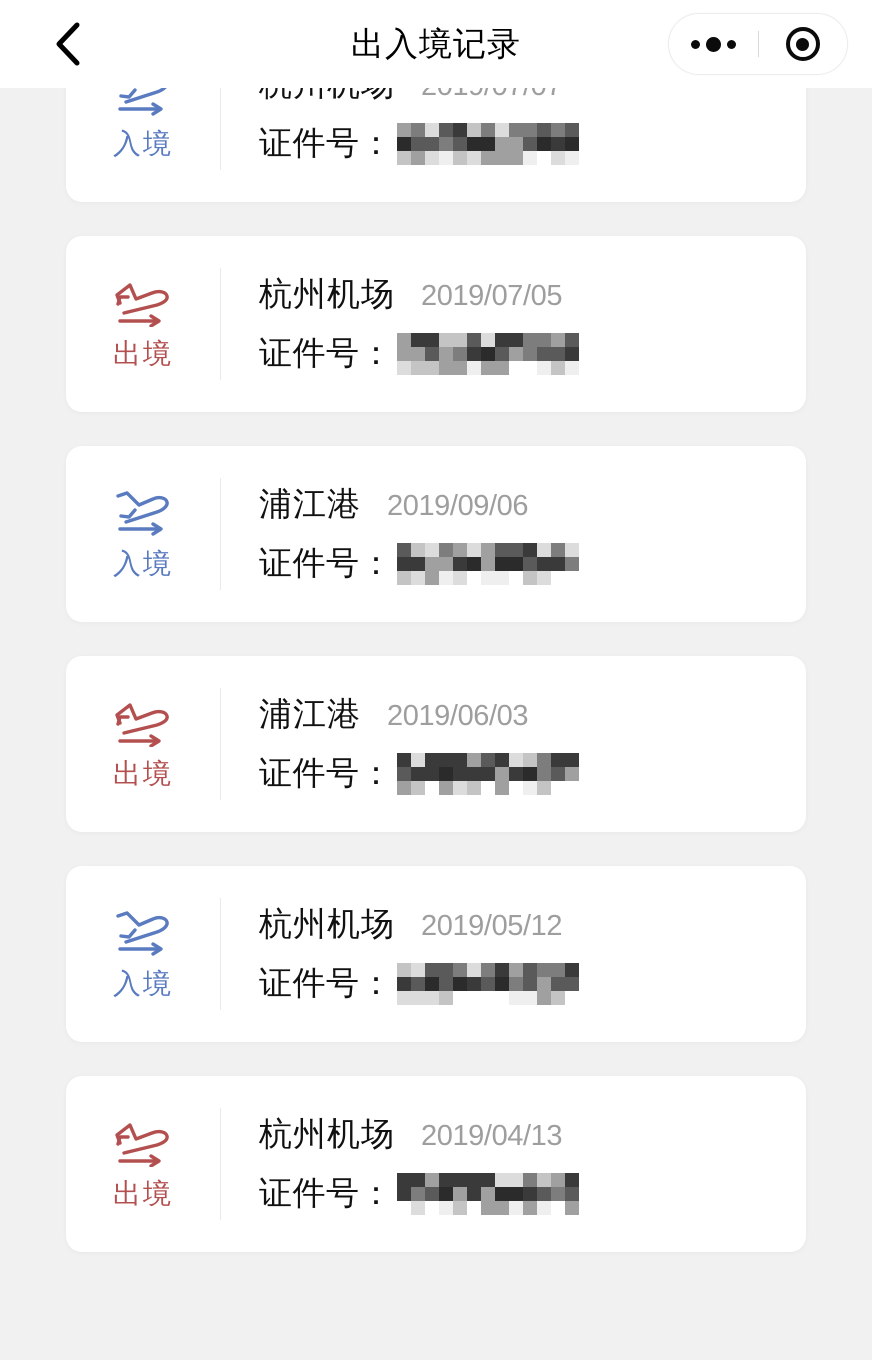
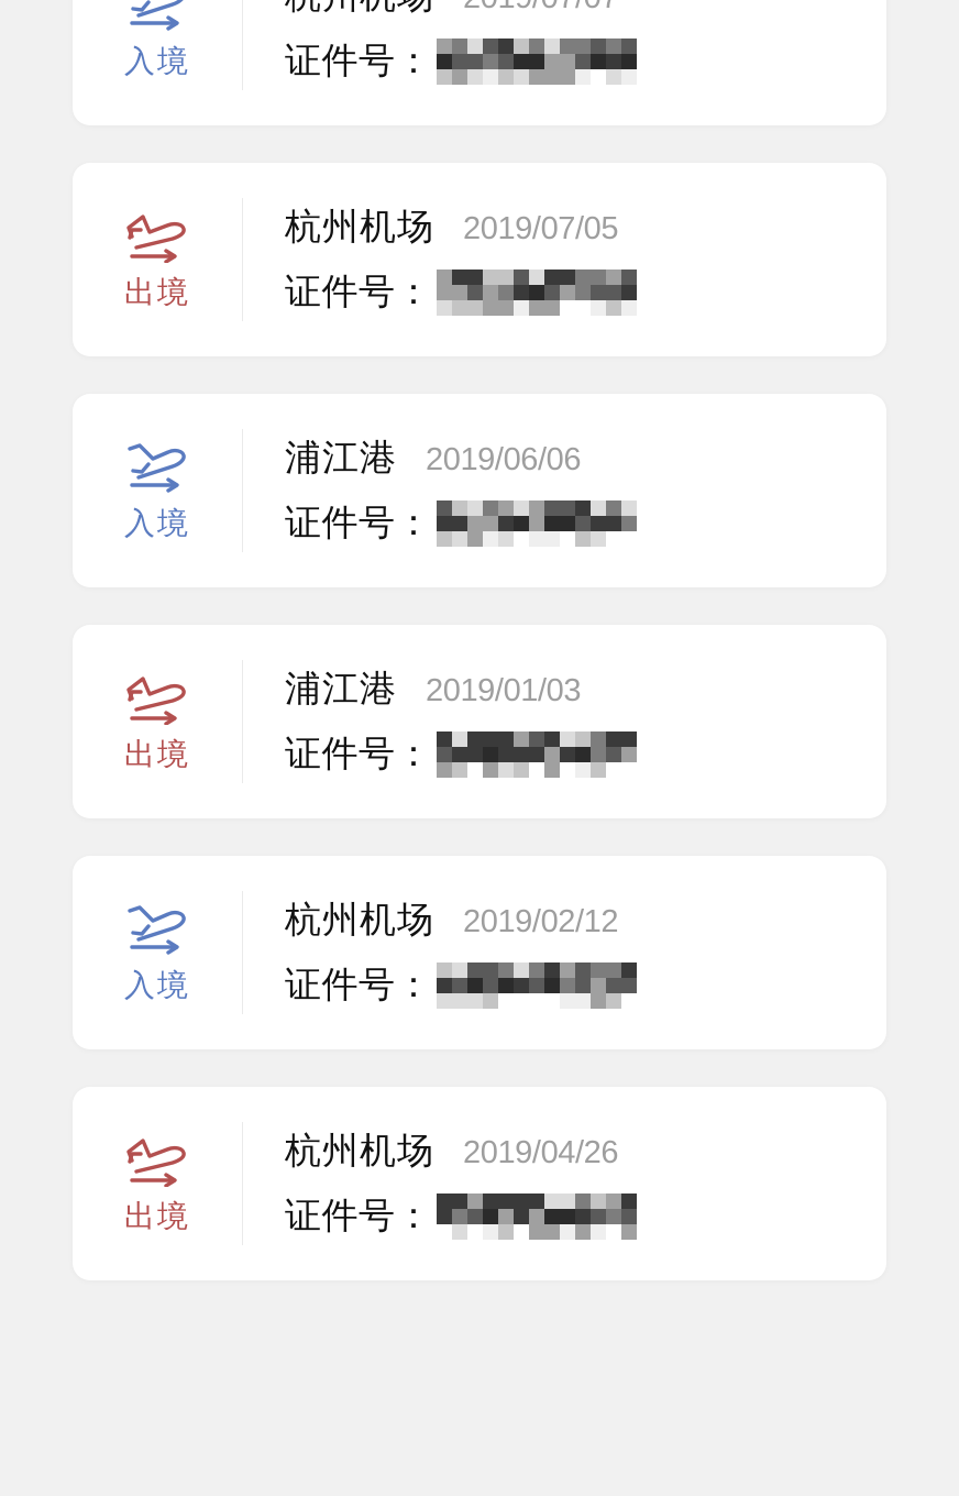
- 出入境记录
  入境
  证件号：
  出境
  杭州机场
  2019/07/05
  证件号：
  入境
  浦江港
- 2019/09/06
+ 2019/06/06
  证件号：
  出境
  浦江港
- 2019/06/03
+ 2019/01/03
  证件号：
  入境
  杭州机场
- 2019/05/12
+ 2019/02/12
  证件号：
  出境
  杭州机场
- 2019/04/13
+ 2019/04/26
  证件号：
